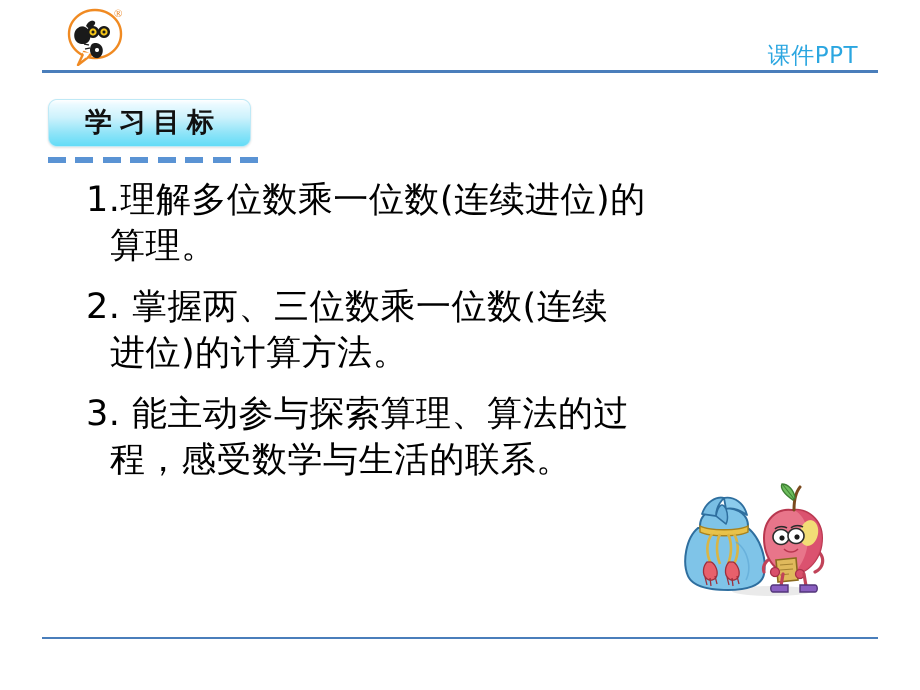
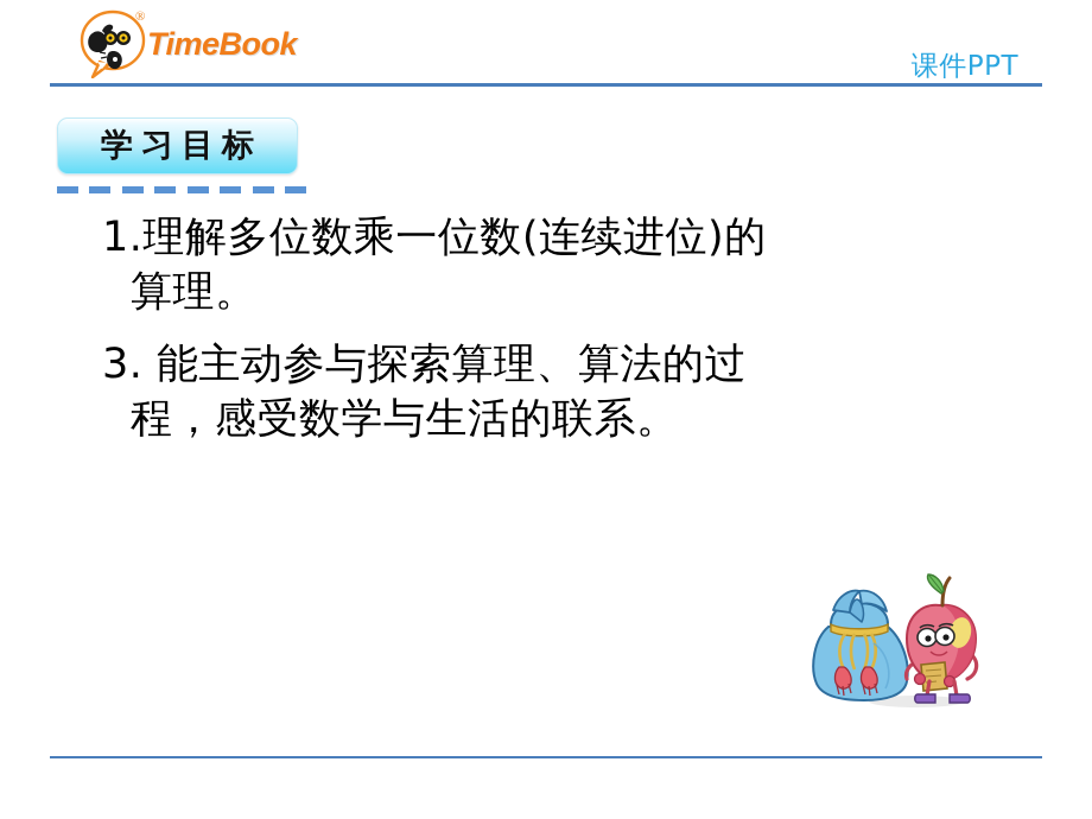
  ®
+ TimeBook
  课件PPT
  学习目标
  1.理解多位数乘一位数(连续进位)的
  算理。
- 2. 掌握两、三位数乘一位数(连续
- 进位)的计算方法。
  3. 能主动参与探索算理、算法的过
  程，感受数学与生活的联系。
